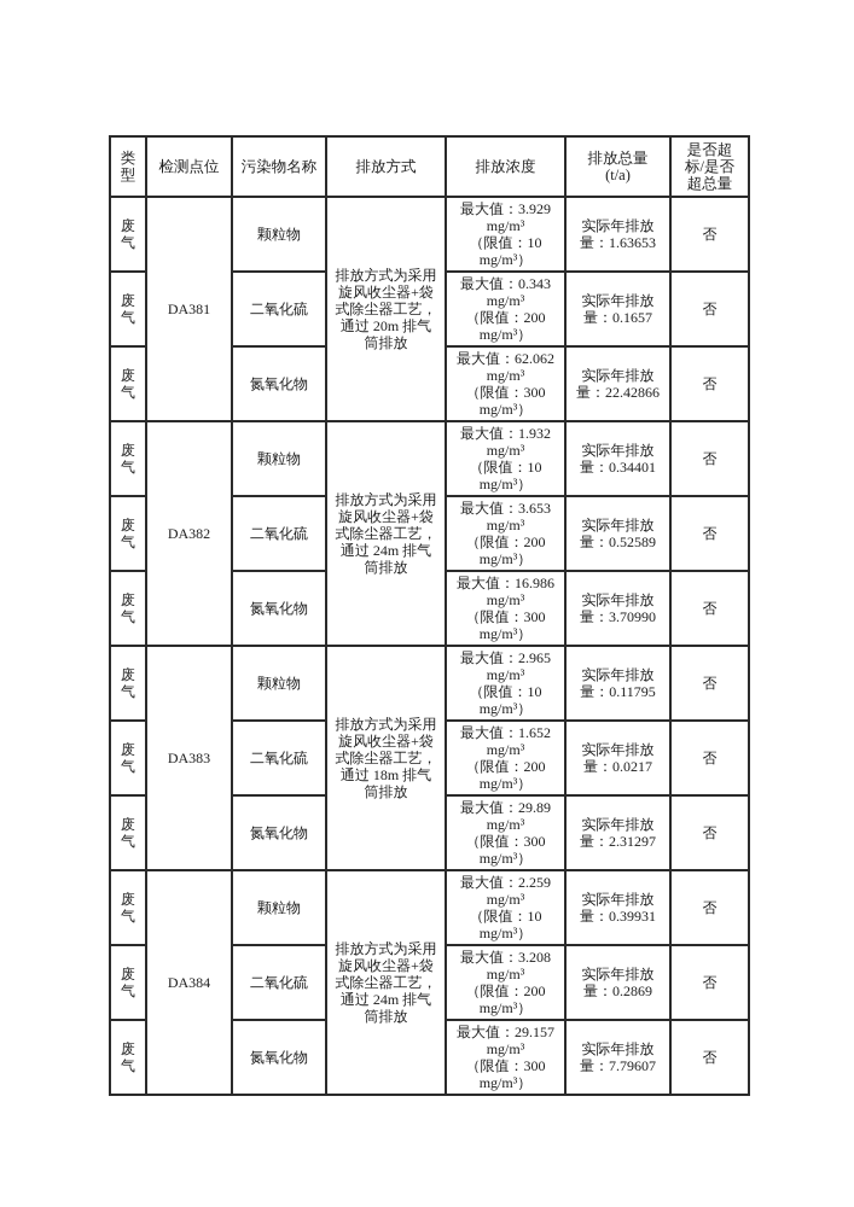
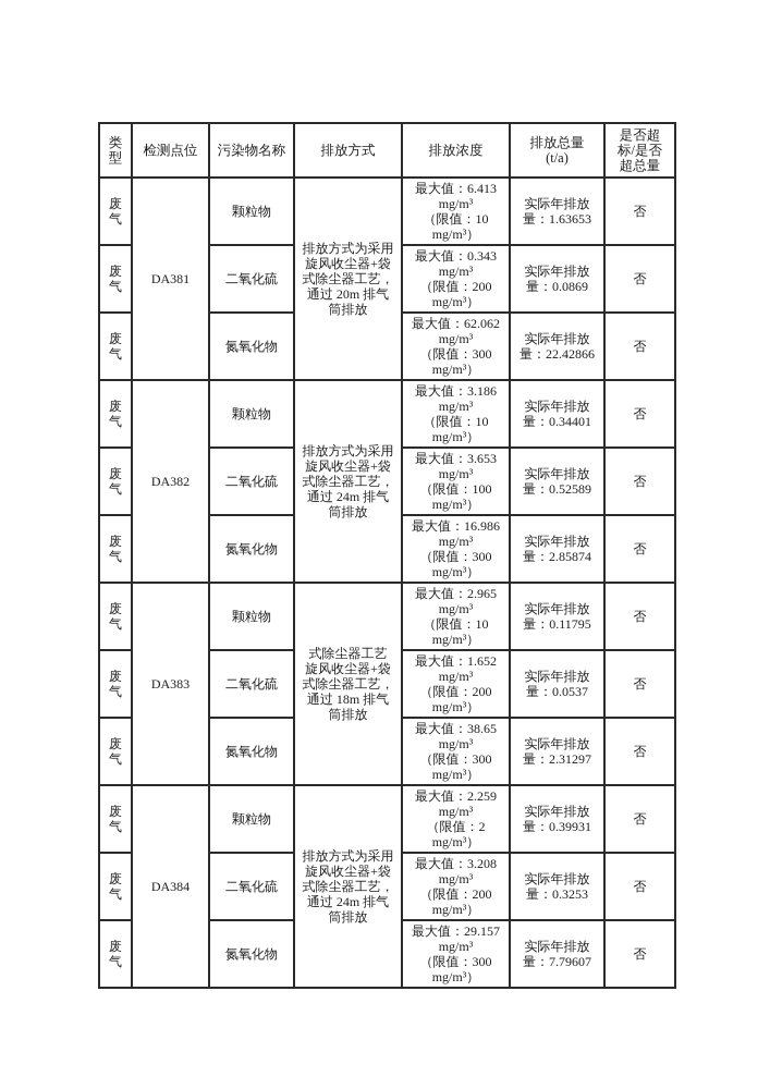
  类 型	检测点位	污染物名称	排放方式	排放浓度	排放总量 (t/a)	是否超 标/是否 超总量
- 废 气	DA381	颗粒物	排放方式为采用 旋风收尘器+袋 式除尘器工艺， 通过 20m 排气 筒排放	最大值：3.929 mg/m³ （限值：10 mg/m³）	实际年排放 量：1.63653	否
+ 废 气	DA381	颗粒物	排放方式为采用 旋风收尘器+袋 式除尘器工艺， 通过 20m 排气 筒排放	最大值：6.413 mg/m³ （限值：10 mg/m³）	实际年排放 量：1.63653	否
- 废 气	二氧化硫	最大值：0.343 mg/m³ （限值：200 mg/m³）	实际年排放 量：0.1657	否
+ 废 气	二氧化硫	最大值：0.343 mg/m³ （限值：200 mg/m³）	实际年排放 量：0.0869	否
  废 气	氮氧化物	最大值：62.062 mg/m³ （限值：300 mg/m³）	实际年排放 量：22.42866	否
- 废 气	DA382	颗粒物	排放方式为采用 旋风收尘器+袋 式除尘器工艺， 通过 24m 排气 筒排放	最大值：1.932 mg/m³ （限值：10 mg/m³）	实际年排放 量：0.34401	否
+ 废 气	DA382	颗粒物	排放方式为采用 旋风收尘器+袋 式除尘器工艺， 通过 24m 排气 筒排放	最大值：3.186 mg/m³ （限值：10 mg/m³）	实际年排放 量：0.34401	否
- 废 气	二氧化硫	最大值：3.653 mg/m³ （限值：200 mg/m³）	实际年排放 量：0.52589	否
+ 废 气	二氧化硫	最大值：3.653 mg/m³ （限值：100 mg/m³）	实际年排放 量：0.52589	否
- 废 气	氮氧化物	最大值：16.986 mg/m³ （限值：300 mg/m³）	实际年排放 量：3.70990	否
+ 废 气	氮氧化物	最大值：16.986 mg/m³ （限值：300 mg/m³）	实际年排放 量：2.85874	否
- 废 气	DA383	颗粒物	排放方式为采用 旋风收尘器+袋 式除尘器工艺， 通过 18m 排气 筒排放	最大值：2.965 mg/m³ （限值：10 mg/m³）	实际年排放 量：0.11795	否
+ 废 气	DA383	颗粒物	式除尘器工艺 旋风收尘器+袋 式除尘器工艺， 通过 18m 排气 筒排放	最大值：2.965 mg/m³ （限值：10 mg/m³）	实际年排放 量：0.11795	否
- 废 气	二氧化硫	最大值：1.652 mg/m³ （限值：200 mg/m³）	实际年排放 量：0.0217	否
+ 废 气	二氧化硫	最大值：1.652 mg/m³ （限值：200 mg/m³）	实际年排放 量：0.0537	否
- 废 气	氮氧化物	最大值：29.89 mg/m³ （限值：300 mg/m³）	实际年排放 量：2.31297	否
+ 废 气	氮氧化物	最大值：38.65 mg/m³ （限值：300 mg/m³）	实际年排放 量：2.31297	否
- 废 气	DA384	颗粒物	排放方式为采用 旋风收尘器+袋 式除尘器工艺， 通过 24m 排气 筒排放	最大值：2.259 mg/m³ （限值：10 mg/m³）	实际年排放 量：0.39931	否
+ 废 气	DA384	颗粒物	排放方式为采用 旋风收尘器+袋 式除尘器工艺， 通过 24m 排气 筒排放	最大值：2.259 mg/m³ （限值：2 mg/m³）	实际年排放 量：0.39931	否
- 废 气	二氧化硫	最大值：3.208 mg/m³ （限值：200 mg/m³）	实际年排放 量：0.2869	否
+ 废 气	二氧化硫	最大值：3.208 mg/m³ （限值：200 mg/m³）	实际年排放 量：0.3253	否
  废 气	氮氧化物	最大值：29.157 mg/m³ （限值：300 mg/m³）	实际年排放 量：7.79607	否
